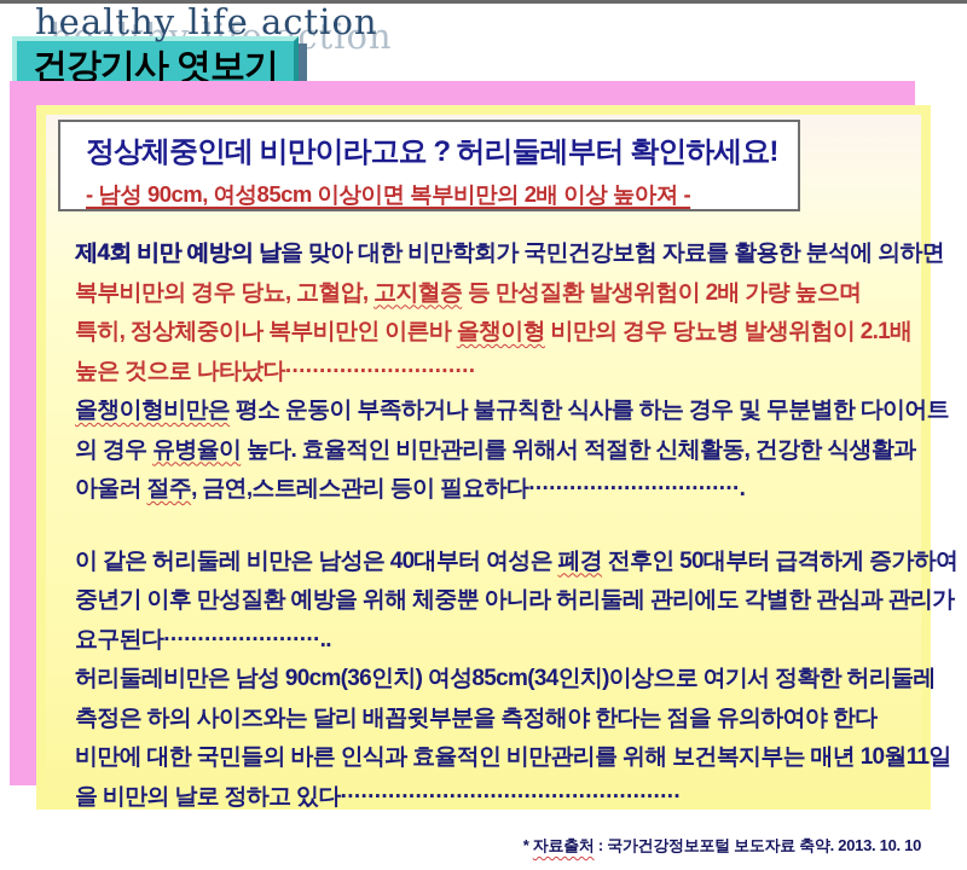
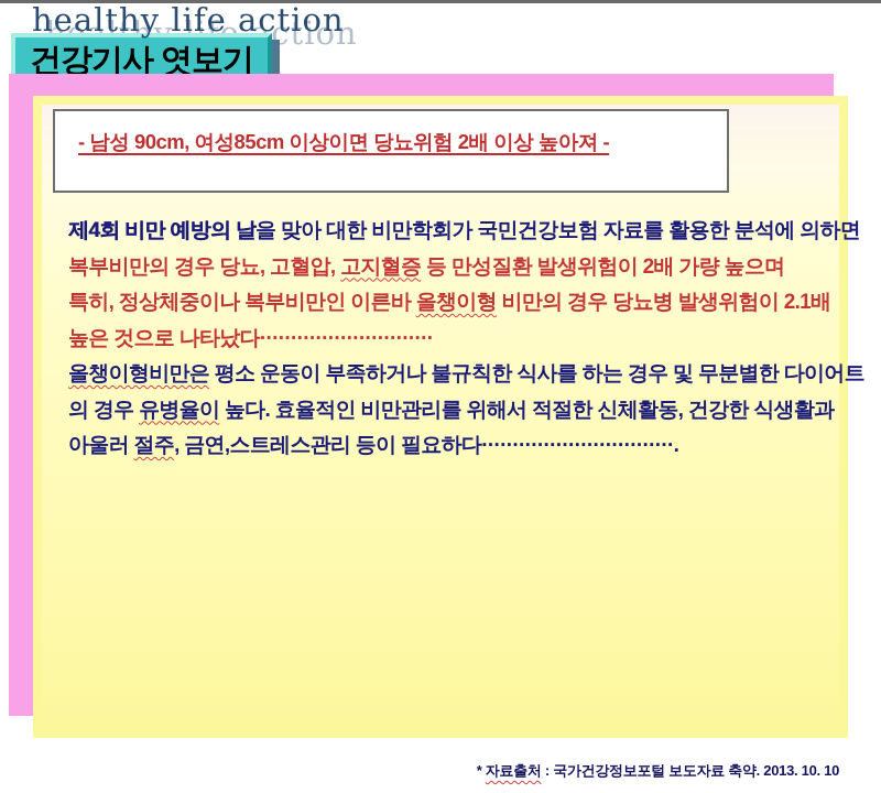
  healthy life action
  건강기사 엿보기
- 정상체중인데 비만이라고요 ? 허리둘레부터 확인하세요!
- - 남성 90cm, 여성85cm 이상이면 복부비만의 2배 이상 높아져 -
+ - 남성 90cm, 여성85cm 이상이면 당뇨위험 2배 이상 높아져 -
  제4회 비만 예방의 날을 맞아 대한 비만학회가 국민건강보험 자료를 활용한 분석에 의하면
  복부비만의 경우 당뇨, 고혈압, 고지혈증 등 만성질환 발생위험이 2배 가량 높으며
  특히, 정상체중이나 복부비만인 이른바 올챙이형 비만의 경우 당뇨병 발생위험이 2.1배
  높은 것으로 나타났다····························
  올챙이형비만은 평소 운동이 부족하거나 불규칙한 식사를 하는 경우 및 무분별한 다이어트
  의 경우 유병율이 높다. 효율적인 비만관리를 위해서 적절한 신체활동, 건강한 식생활과
  아울러 절주, 금연,스트레스관리 등이 필요하다·······························.
- 이 같은 허리둘레 비만은 남성은 40대부터 여성은 폐경 전후인 50대부터 급격하게 증가하여
- 중년기 이후 만성질환 예방을 위해 체중뿐 아니라 허리둘레 관리에도 각별한 관심과 관리가
- 요구된다·······················..
- 허리둘레비만은 남성 90cm(36인치) 여성85cm(34인치)이상으로 여기서 정확한 허리둘레
- 측정은 하의 사이즈와는 달리 배꼽윗부분을 측정해야 한다는 점을 유의하여야 한다
- 비만에 대한 국민들의 바른 인식과 효율적인 비만관리를 위해 보건복지부는 매년 10월11일
- 을 비만의 날로 정하고 있다··················································
  * 자료출처 : 국가건강정보포털 보도자료 축약. 2013. 10. 10
